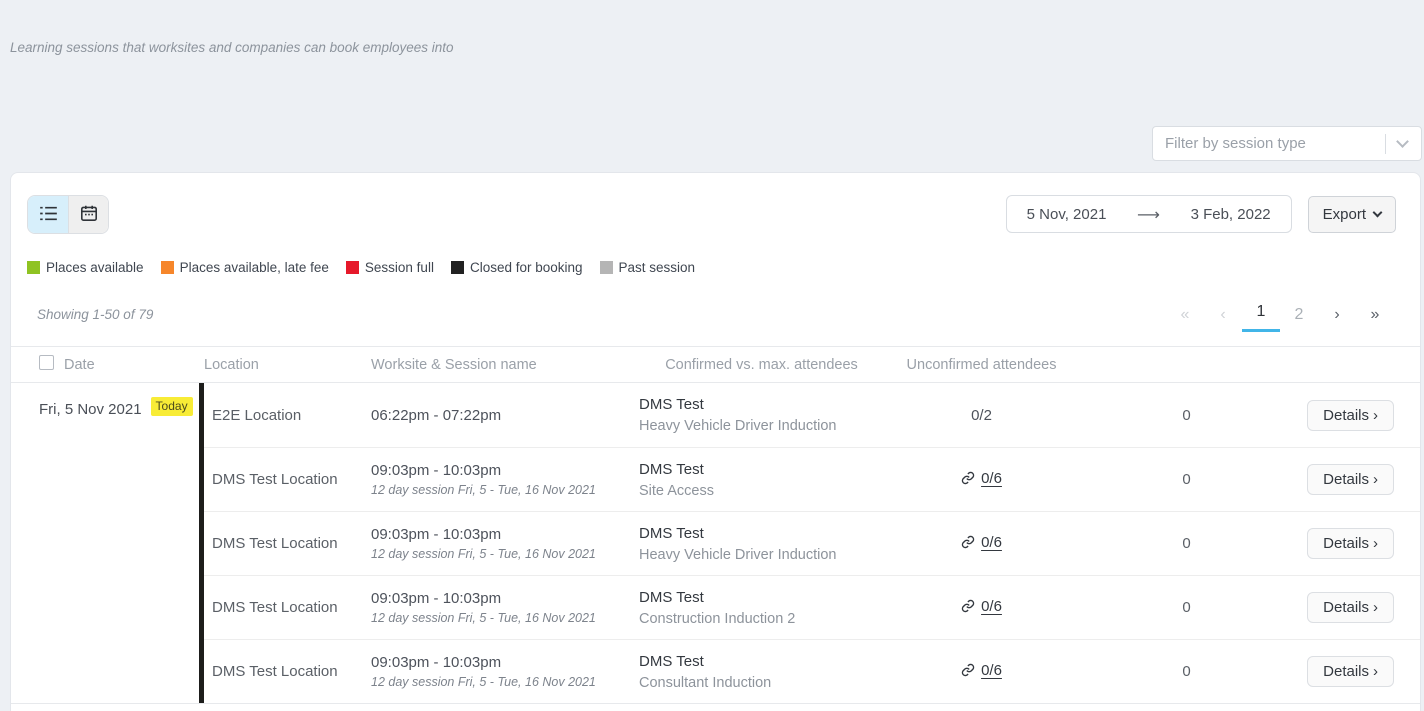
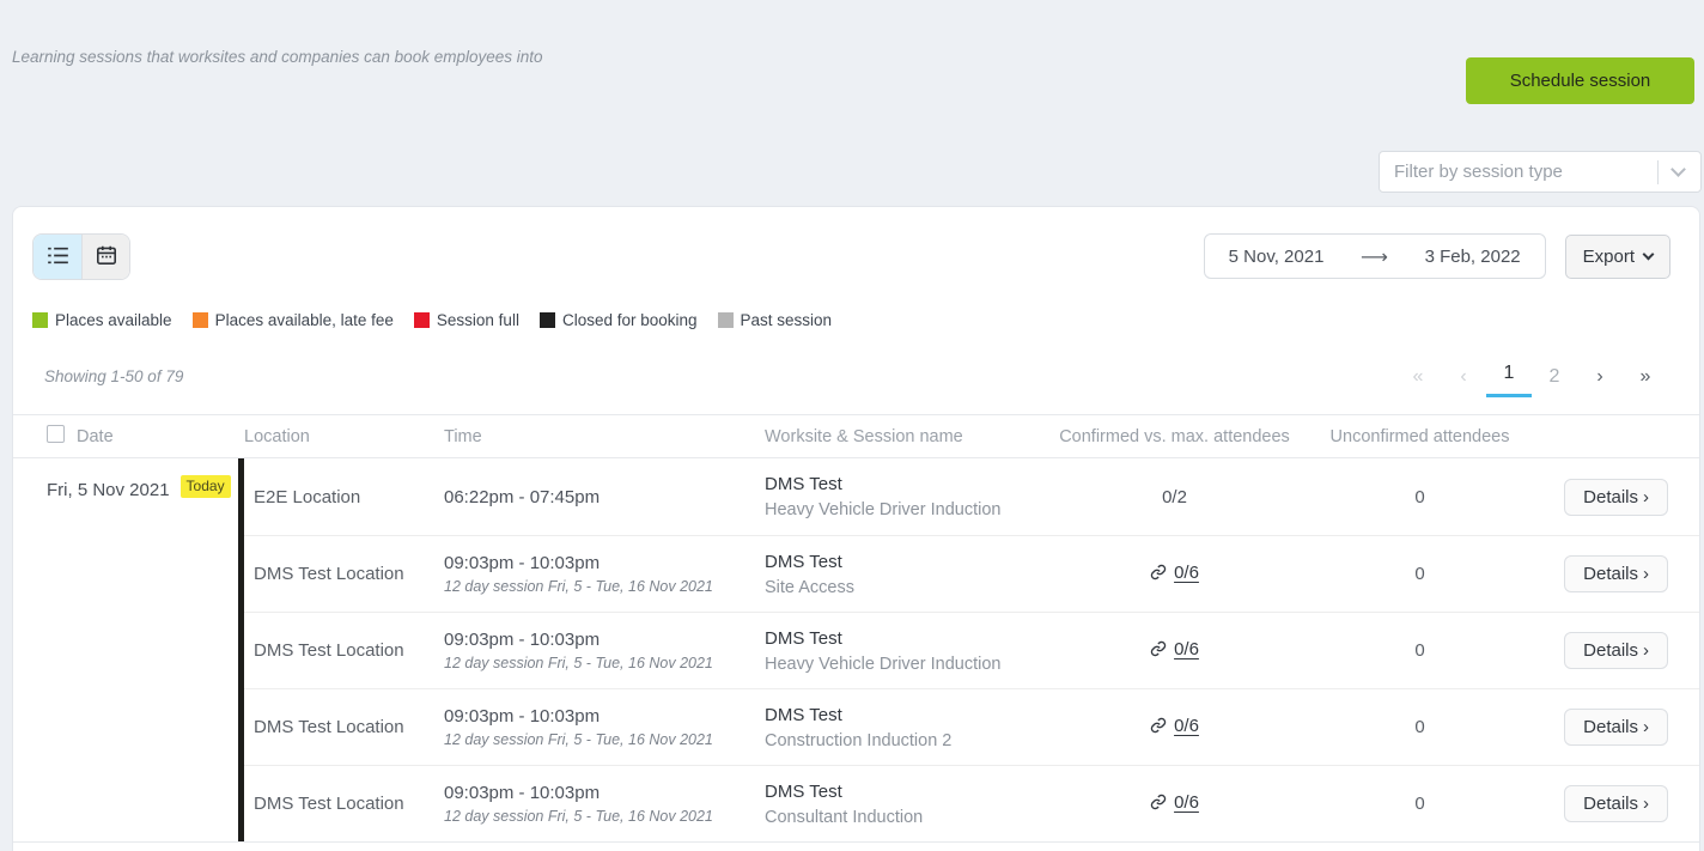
  Learning sessions that worksites and companies can book employees into
+ Schedule session
  Filter by session type
  5 Nov, 2021
  ⟶
  3 Feb, 2022
  Export
  Places available
  Places available, late fee
  Session full
  Closed for booking
  Past session
  Showing 1-50 of 79
  «
  ‹
  1
  2
  ›
  »
  Date
  Location
+ Time
  Worksite & Session name
  Confirmed vs. max. attendees
  Unconfirmed attendees
  Fri, 5 Nov 2021
  Today
  E2E Location
- 06:22pm - 07:22pm
+ 06:22pm - 07:45pm
  DMS Test
  Heavy Vehicle Driver Induction
  0/2
  0
  Details ›
  DMS Test Location
  09:03pm - 10:03pm
  12 day session Fri, 5 - Tue, 16 Nov 2021
  DMS Test
  Site Access
  0/6
  0
  Details ›
  DMS Test Location
  09:03pm - 10:03pm
  12 day session Fri, 5 - Tue, 16 Nov 2021
  DMS Test
  Heavy Vehicle Driver Induction
  0/6
  0
  Details ›
  DMS Test Location
  09:03pm - 10:03pm
  12 day session Fri, 5 - Tue, 16 Nov 2021
  DMS Test
  Construction Induction 2
  0/6
  0
  Details ›
  DMS Test Location
  09:03pm - 10:03pm
  12 day session Fri, 5 - Tue, 16 Nov 2021
  DMS Test
  Consultant Induction
  0/6
  0
  Details ›
